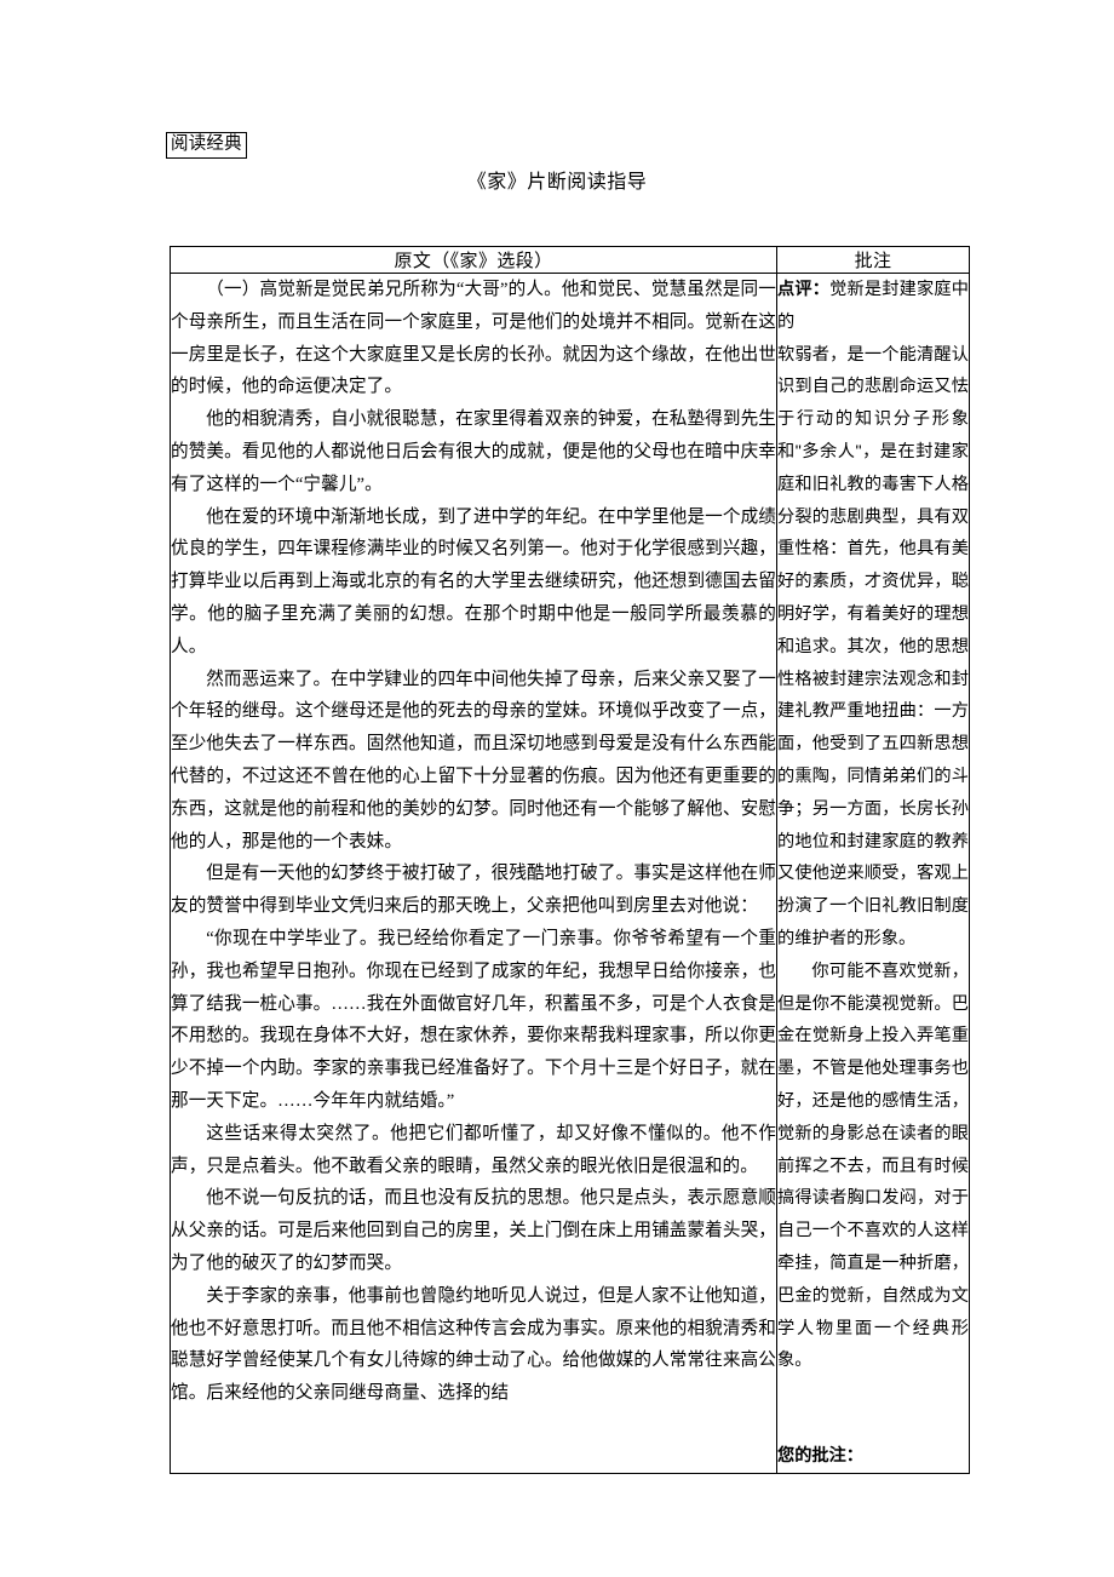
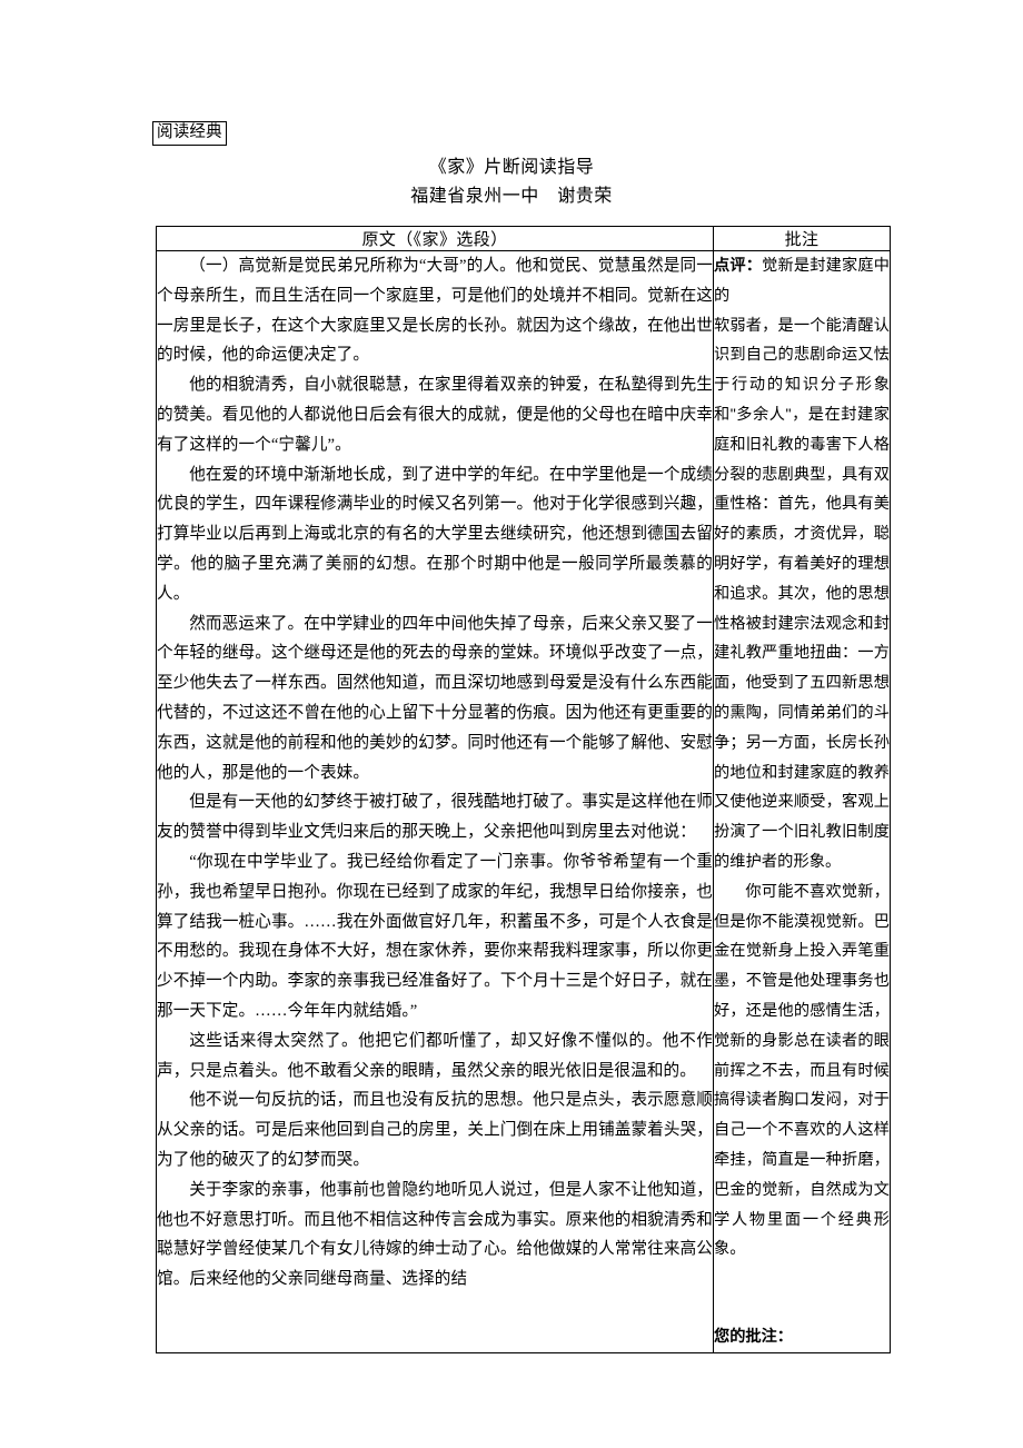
  阅读经典
  《家》片断阅读指导
+ 福建省泉州一中 谢贵荣
  原文（《家》选段）	批注
  （一）高觉新是觉民弟兄所称为“大哥”的人。他和觉民、觉慧虽然是同一个母亲所生，而且生活在同一个家庭里，可是他们的处境并不相同。觉新在这一房里是长子，在这个大家庭里又是长房的长孙。就因为这个缘故，在他出世的时候，他的命运便决定了。 他的相貌清秀，自小就很聪慧，在家里得着双亲的钟爱，在私塾得到先生的赞美。看见他的人都说他日后会有很大的成就，便是他的父母也在暗中庆幸有了这样的一个“宁馨儿”。 他在爱的环境中渐渐地长成，到了进中学的年纪。在中学里他是一个成绩优良的学生，四年课程修满毕业的时候又名列第一。他对于化学很感到兴趣，打算毕业以后再到上海或北京的有名的大学里去继续研究，他还想到德国去留学。他的脑子里充满了美丽的幻想。在那个时期中他是一般同学所最羡慕的人。 然而恶运来了。在中学肄业的四年中间他失掉了母亲，后来父亲又娶了一个年轻的继母。这个继母还是他的死去的母亲的堂妹。环境似乎改变了一点，至少他失去了一样东西。固然他知道，而且深切地感到母爱是没有什么东西能代替的，不过这还不曾在他的心上留下十分显著的伤痕。因为他还有更重要的东西，这就是他的前程和他的美妙的幻梦。同时他还有一个能够了解他、安慰他的人，那是他的一个表妹。 但是有一天他的幻梦终于被打破了，很残酷地打破了。事实是这样他在师友的赞誉中得到毕业文凭归来后的那天晚上，父亲把他叫到房里去对他说： “你现在中学毕业了。我已经给你看定了一门亲事。你爷爷希望有一个重孙，我也希望早日抱孙。你现在已经到了成家的年纪，我想早日给你接亲，也算了结我一桩心事。……我在外面做官好几年，积蓄虽不多，可是个人衣食是不用愁的。我现在身体不大好，想在家休养，要你来帮我料理家事，所以你更少不掉一个内助。李家的亲事我已经准备好了。下个月十三是个好日子，就在那一天下定。……今年年内就结婚。” 这些话来得太突然了。他把它们都听懂了，却又好像不懂似的。他不作声，只是点着头。他不敢看父亲的眼睛，虽然父亲的眼光依旧是很温和的。 他不说一句反抗的话，而且也没有反抗的思想。他只是点头，表示愿意顺从父亲的话。可是后来他回到自己的房里，关上门倒在床上用铺盖蒙着头哭，为了他的破灭了的幻梦而哭。 关于李家的亲事，他事前也曾隐约地听见人说过，但是人家不让他知道，他也不好意思打听。而且他不相信这种传言会成为事实。原来他的相貌清秀和聪慧好学曾经使某几个有女儿待嫁的绅士动了心。给他做媒的人常常往来高公馆。后来经他的父亲同继母商量、选择的结	点评：觉新是封建家庭中的 软弱者，是一个能清醒认识到自己的悲剧命运又怯于行动的知识分子形象和"多余人"，是在封建家庭和旧礼教的毒害下人格分裂的悲剧典型，具有双重性格：首先，他具有美好的素质，才资优异，聪明好学，有着美好的理想和追求。其次，他的思想性格被封建宗法观念和封建礼教严重地扭曲：一方面，他受到了五四新思想的熏陶，同情弟弟们的斗争；另一方面，长房长孙的地位和封建家庭的教养又使他逆来顺受，客观上扮演了一个旧礼教旧制度的维护者的形象。 你可能不喜欢觉新，但是你不能漠视觉新。巴金在觉新身上投入弄笔重墨，不管是他处理事务也好，还是他的感情生活，觉新的身影总在读者的眼前挥之不去，而且有时候搞得读者胸口发闷，对于自己一个不喜欢的人这样牵挂，简直是一种折磨，巴金的觉新，自然成为文学人物里面一个经典形象。 您的批注：
